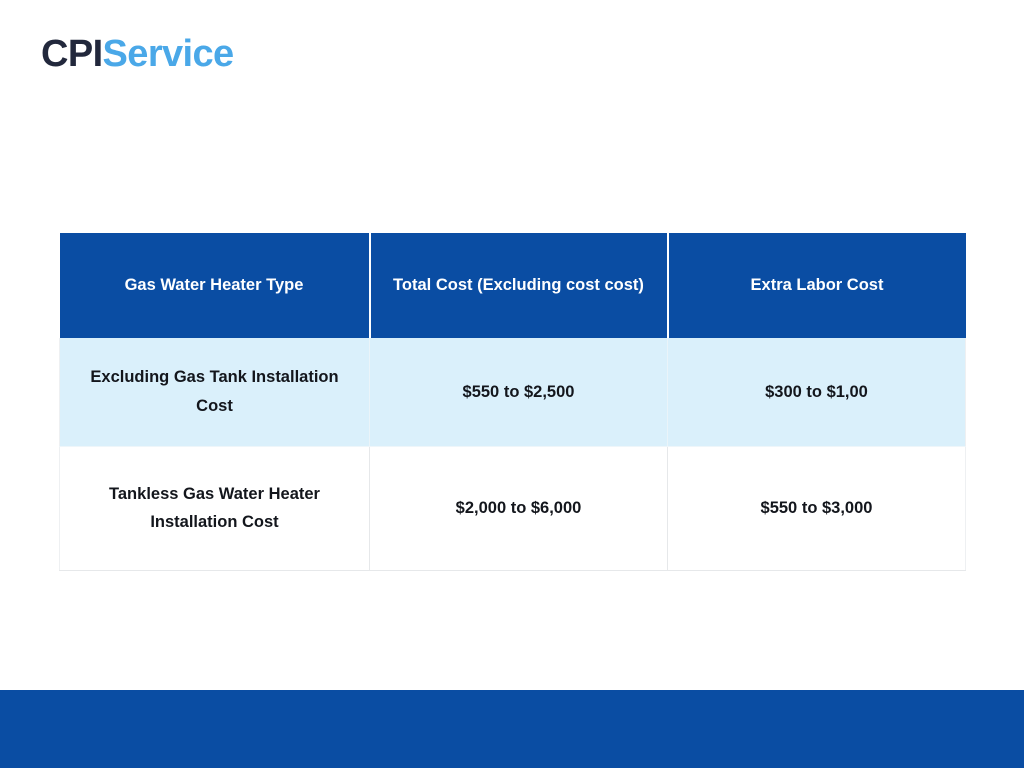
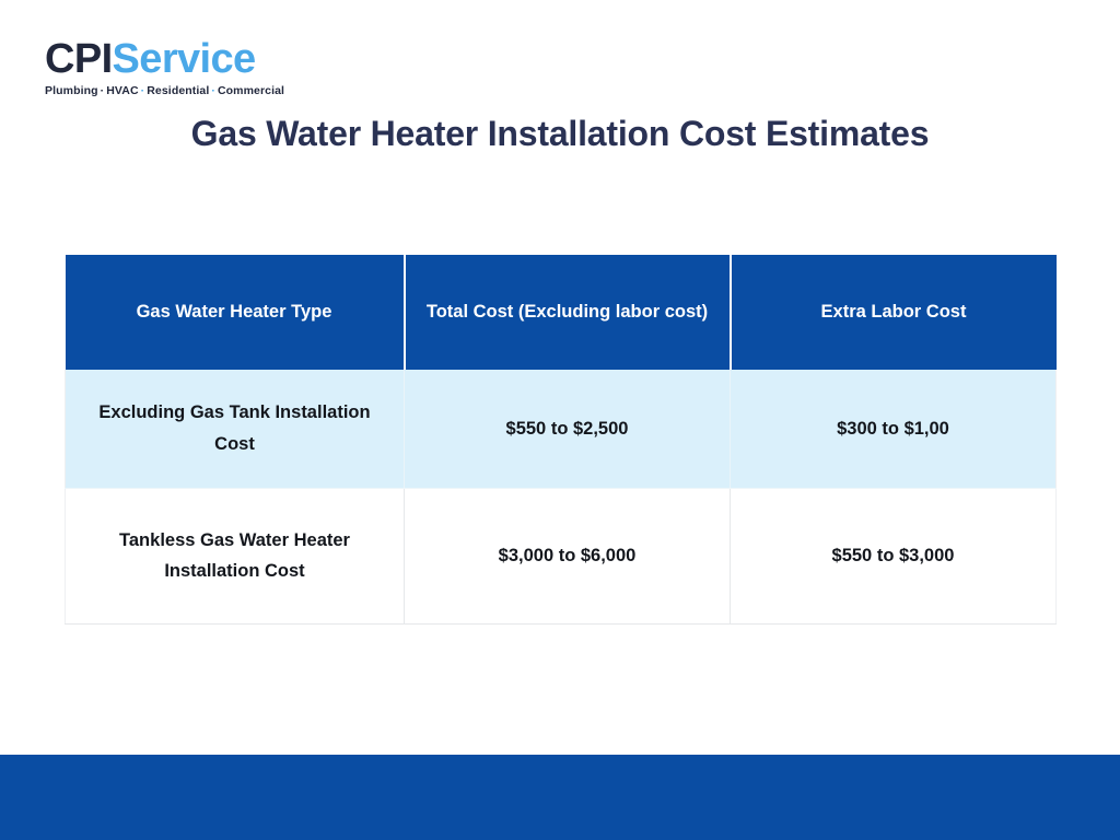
  CPIService
+ Plumbing · HVAC · Residential · Commercial
+ Gas Water Heater Installation Cost Estimates
- Gas Water Heater Type	Total Cost (Excluding cost cost)	Extra Labor Cost
+ Gas Water Heater Type	Total Cost (Excluding labor cost)	Extra Labor Cost
  Excluding Gas Tank Installation Cost	$550 to $2,500	$300 to $1,00
- Tankless Gas Water Heater Installation Cost	$2,000 to $6,000	$550 to $3,000
+ Tankless Gas Water Heater Installation Cost	$3,000 to $6,000	$550 to $3,000
